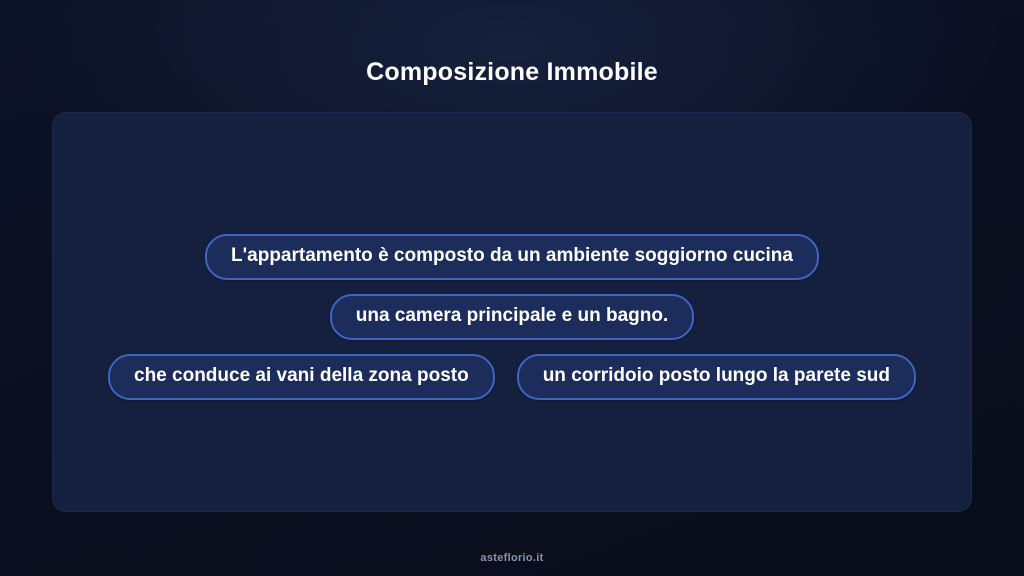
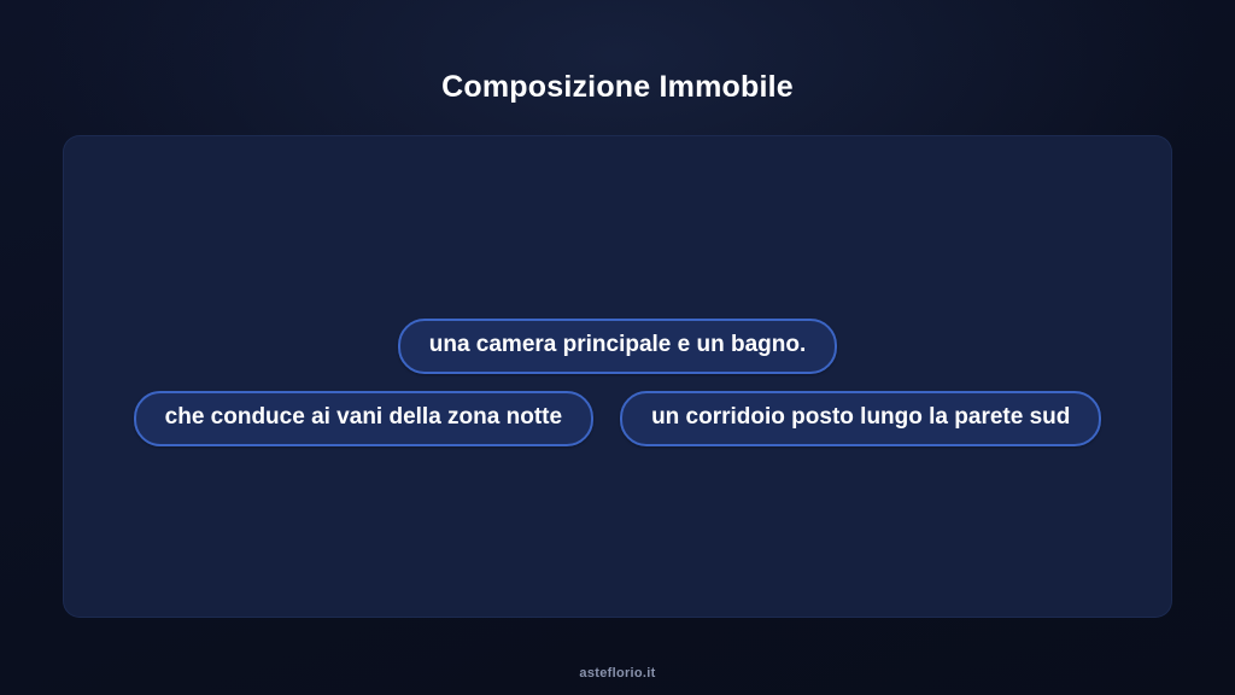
  Composizione Immobile
- L'appartamento è composto da un ambiente soggiorno cucina
  una camera principale e un bagno.
- che conduce ai vani della zona posto
+ che conduce ai vani della zona notte
  un corridoio posto lungo la parete sud
  asteflorio.it
